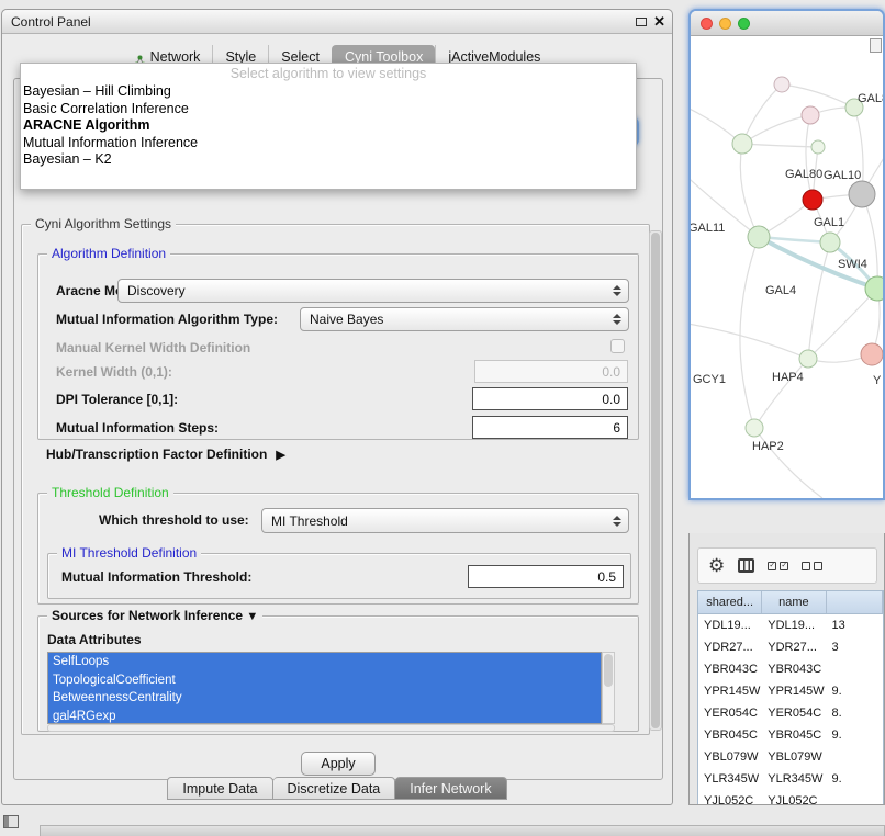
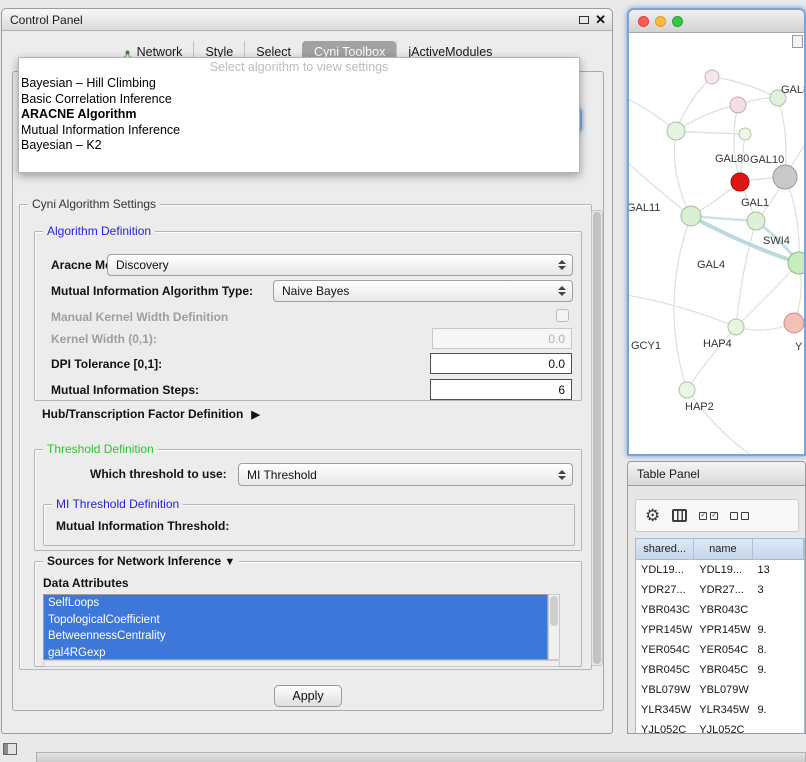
  Control Panel
  ✕
  Network
  Style
  Select
  Cyni Toolbox
  jActiveModules
  Cyni Algorithm Settings
  Algorithm Definition
  Discovery
  Mutual Information Algorithm Type:
  Naive Bayes
  Manual Kernel Width Definition
  Kernel Width (0,1):
  0.0
  DPI Tolerance [0,1]:
  0.0
  Mutual Information Steps:
  6
  Hub/Transcription Factor Definition
  ▶
  Threshold Definition
  Which threshold to use:
  MI Threshold
  MI Threshold Definition
  Mutual Information Threshold:
- 0.5
  Sources for Network Inference ▼
  Data Attributes
  SelfLoops
  TopologicalCoefficient
  BetweennessCentrality
  gal4RGexp
  Apply
- Impute Data
- Discretize Data
- Infer Network
  Select algorithm to view settings
  Bayesian – Hill Climbing
  Basic Correlation Inference
  ARACNE Algorithm
  Mutual Information Inference
  Bayesian – K2
  GAL80
  GAL10
  GAL11
  GAL1
  SWI4
  GAL4
  GCY1
  HAP4
  Y
  HAP2
+ Table Panel
  ⚙
  shared...
  name
  YDL19...
  YDL19...
  13
  YDR27...
  YDR27...
  3
  YBR043C
  YBR043C
  YPR145W
  YPR145W
  9.
  YER054C
  YER054C
  8.
  YBR045C
  YBR045C
  9.
  YBL079W
  YBL079W
  YLR345W
  YLR345W
  9.
  YJL052C
  YJL052C
